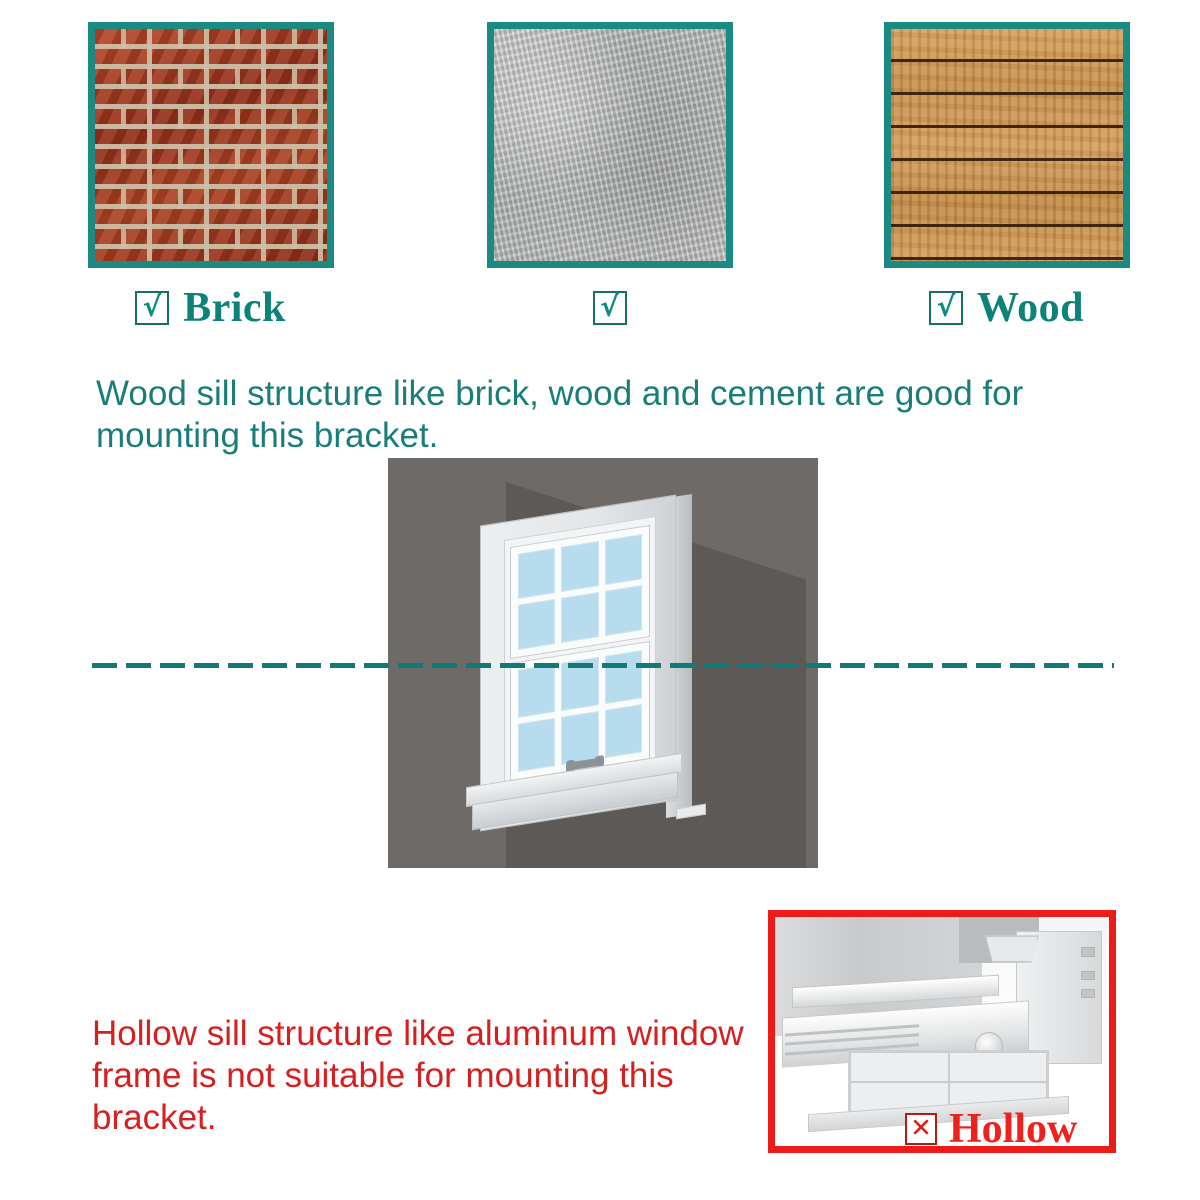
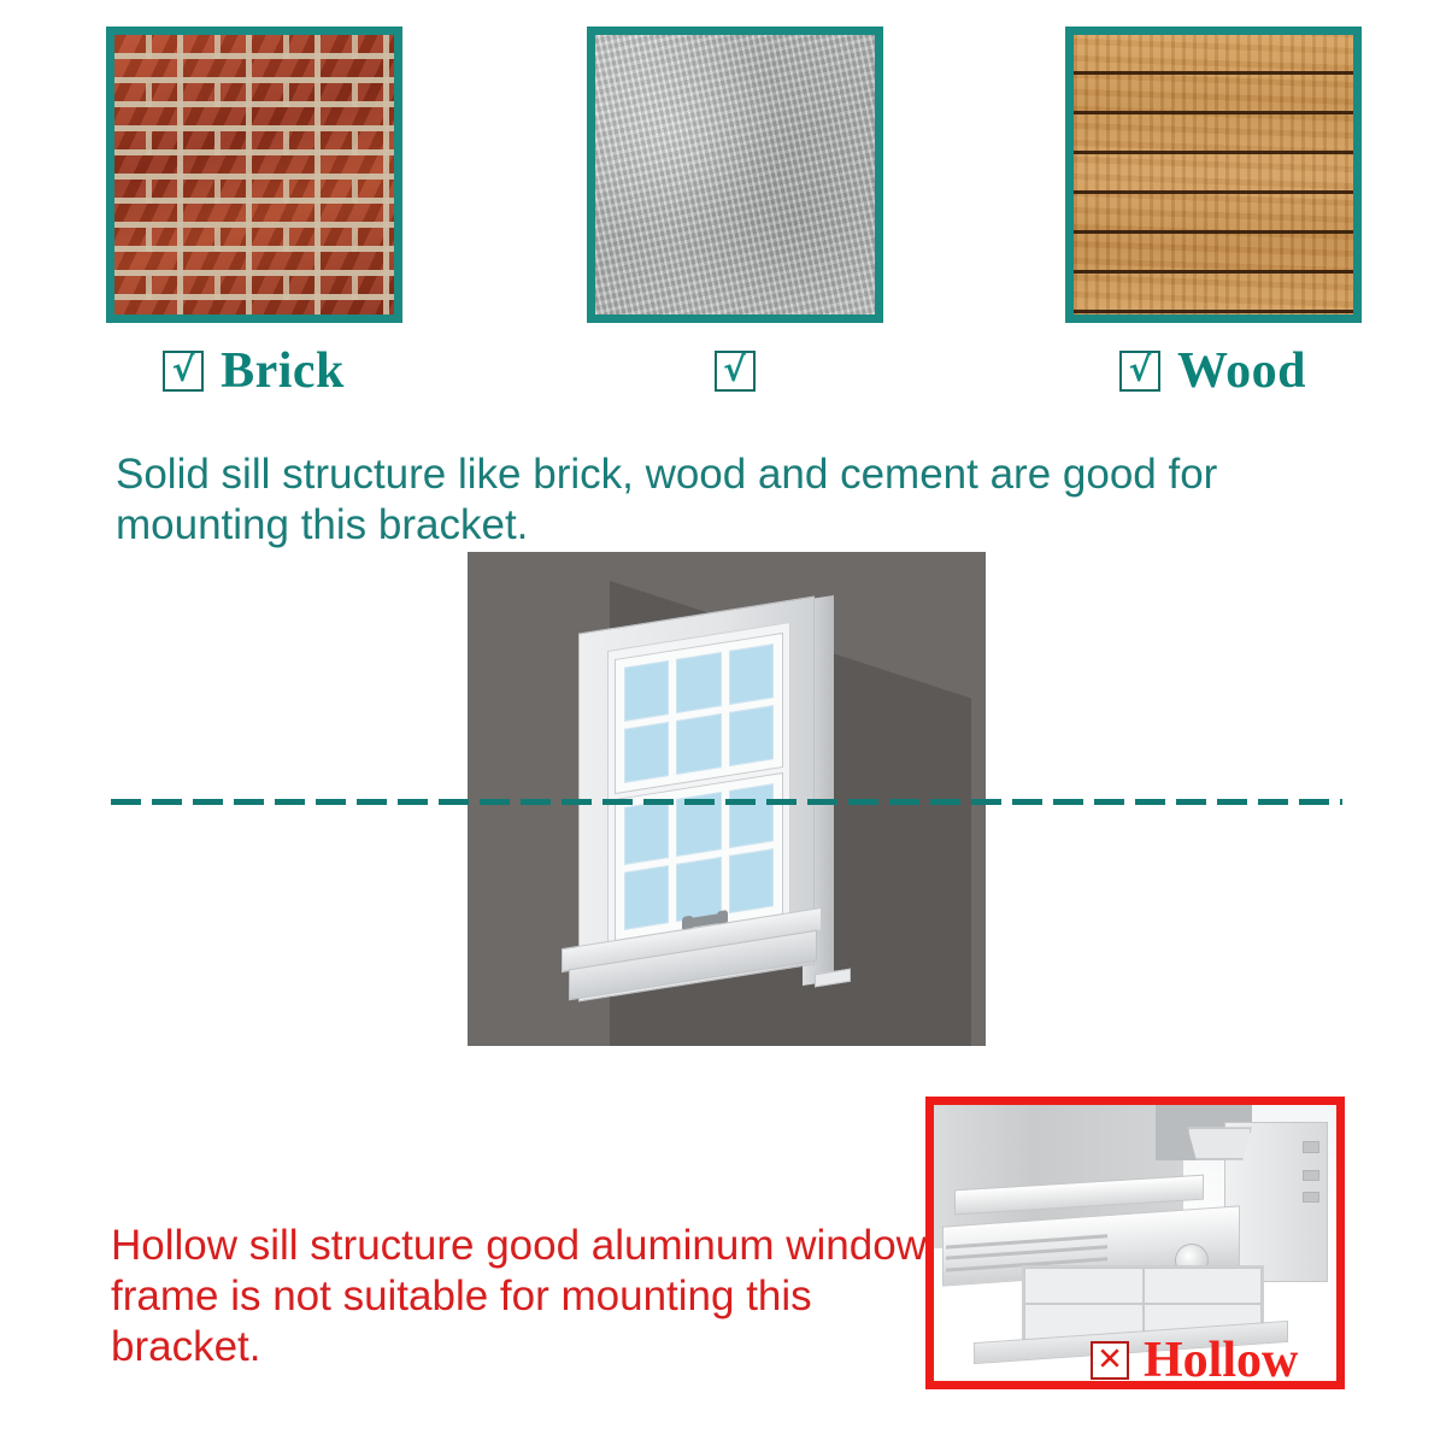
  √
  Brick
  √
  √
  Wood
- Wood sill structure like brick, wood and cement are good for mounting this bracket.
+ Solid sill structure like brick, wood and cement are good for mounting this bracket.
- Hollow sill structure like aluminum window frame is not suitable for mounting this bracket.
+ Hollow sill structure good aluminum window frame is not suitable for mounting this bracket.
  ✕
  Hollow
